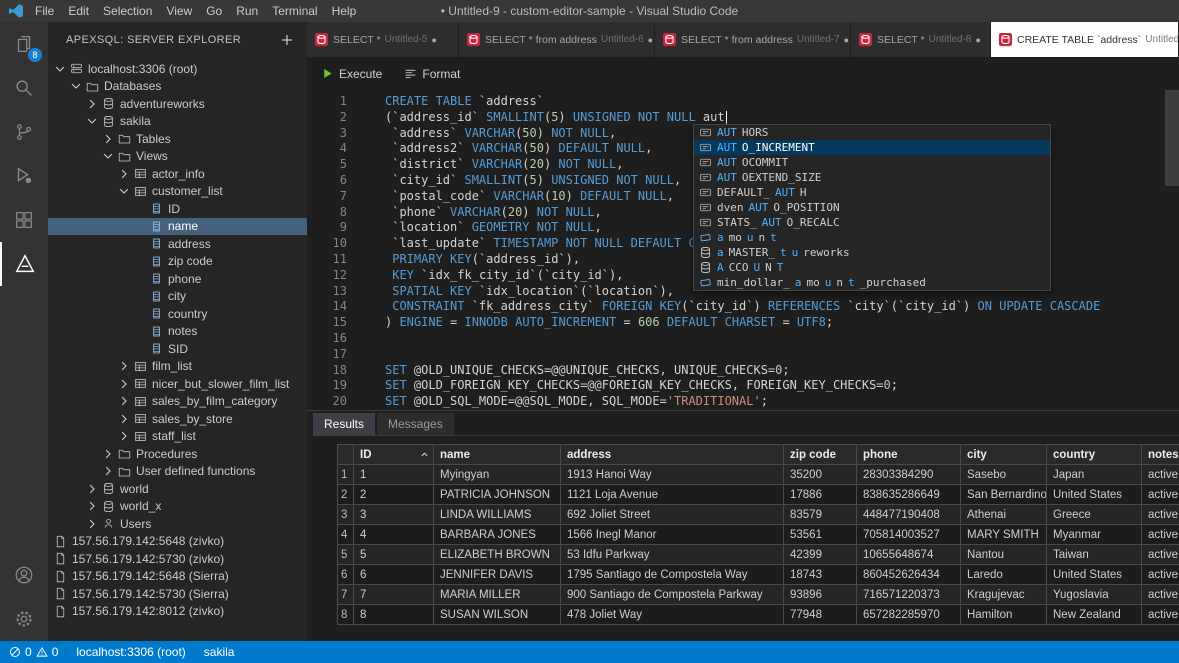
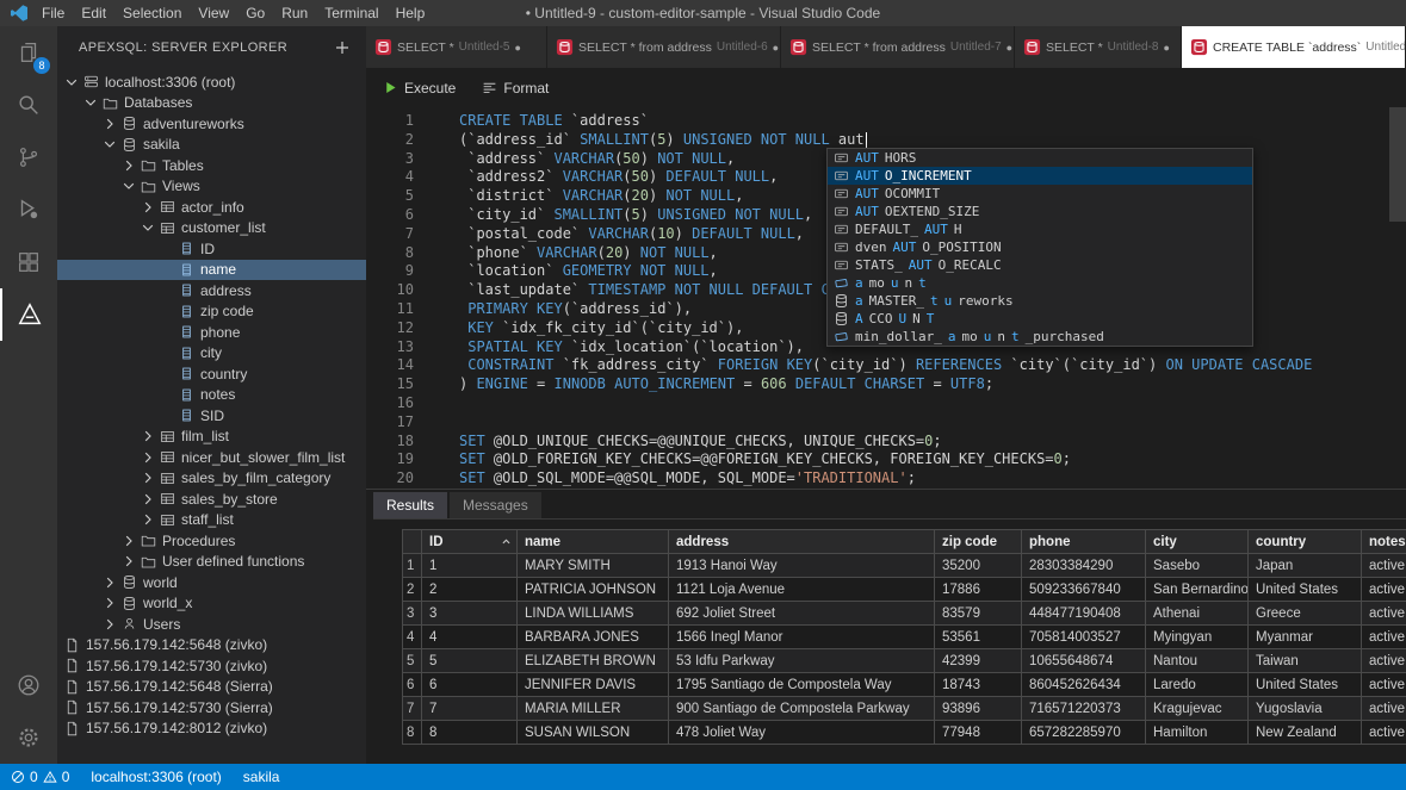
  File
  Edit
  Selection
  View
  Go
  Run
  Terminal
  Help
  • Untitled-9 - custom-editor-sample - Visual Studio Code
  8
  APEXSQL: SERVER EXPLORER
  localhost:3306 (root)
  Databases
  adventureworks
  sakila
  Tables
  Views
  actor_info
  customer_list
  ID
  name
  address
  zip code
  phone
  city
  country
  notes
  SID
  film_list
  nicer_but_slower_film_list
  sales_by_film_category
  sales_by_store
  staff_list
  Procedures
  User defined functions
  world
  world_x
  Users
  157.56.179.142:5648 (zivko)
  157.56.179.142:5730 (zivko)
  157.56.179.142:5648 (Sierra)
  157.56.179.142:5730 (Sierra)
  157.56.179.142:8012 (zivko)
  SELECT *
  Untitled-5
  ●
  SELECT * from address
  Untitled-6
  ●
  SELECT * from address
  Untitled-7
  ●
  SELECT *
  Untitled-8
  ●
  CREATE TABLE `address`
  Untitled
  Execute
  Format
  1
  2
  3
  4
  5
  6
  7
  8
  9
  10
  11
  12
  13
  14
  15
  16
  17
  18
  19
  20
  CREATE TABLE `address`
  (`address_id` SMALLINT(5) UNSIGNED NOT NULL aut
  `address` VARCHAR(50) NOT NULL,
  `address2` VARCHAR(50) DEFAULT NULL,
  `district` VARCHAR(20) NOT NULL,
  `city_id` SMALLINT(5) UNSIGNED NOT NULL,
  `postal_code` VARCHAR(10) DEFAULT NULL,
  `phone` VARCHAR(20) NOT NULL,
  `location` GEOMETRY NOT NULL,
  PRIMARY KEY(`address_id`),
  KEY `idx_fk_city_id`(`city_id`),
  SPATIAL KEY `idx_location`(`location`),
  CONSTRAINT `fk_address_city` FOREIGN KEY(`city_id`) REFERENCES `city`(`city_id`) ON UPDATE CASCADE
  ) ENGINE = INNODB AUTO_INCREMENT = 606 DEFAULT CHARSET = UTF8;
  SET @OLD_UNIQUE_CHECKS=@@UNIQUE_CHECKS, UNIQUE_CHECKS=0;
  SET @OLD_FOREIGN_KEY_CHECKS=@@FOREIGN_KEY_CHECKS, FOREIGN_KEY_CHECKS=0;
  SET @OLD_SQL_MODE=@@SQL_MODE, SQL_MODE='TRADITIONAL';
  AUT
  HORS
  AUT
  O_INCREMENT
  AUT
  OCOMMIT
  AUT
  OEXTEND_SIZE
  DEFAULT_
  AUT
  H
  dven
  AUT
  O_POSITION
  STATS_
  AUT
  O_RECALC
  a
  mo
  u
  n
  t
  a
  MASTER_
  t
  u
  reworks
  A
  CCO
  U
  N
  T
  min_dollar_
  a
  mo
  u
  n
  t
  _purchased
  Results
  Messages
  	ID	name	address	zip code	phone	city	country	notes
- 1	1	Myingyan	1913 Hanoi Way	35200	28303384290	Sasebo	Japan	active
+ 1	1	MARY SMITH	1913 Hanoi Way	35200	28303384290	Sasebo	Japan	active
- 2	2	PATRICIA JOHNSON	1121 Loja Avenue	17886	838635286649	San Bernardino	United States	active
+ 2	2	PATRICIA JOHNSON	1121 Loja Avenue	17886	509233667840	San Bernardino	United States	active
  3	3	LINDA WILLIAMS	692 Joliet Street	83579	448477190408	Athenai	Greece	active
- 4	4	BARBARA JONES	1566 Inegl Manor	53561	705814003527	MARY SMITH	Myanmar	active
+ 4	4	BARBARA JONES	1566 Inegl Manor	53561	705814003527	Myingyan	Myanmar	active
  5	5	ELIZABETH BROWN	53 Idfu Parkway	42399	10655648674	Nantou	Taiwan	active
  6	6	JENNIFER DAVIS	1795 Santiago de Compostela Way	18743	860452626434	Laredo	United States	active
  7	7	MARIA MILLER	900 Santiago de Compostela Parkway	93896	716571220373	Kragujevac	Yugoslavia	active
  8	8	SUSAN WILSON	478 Joliet Way	77948	657282285970	Hamilton	New Zealand	active
  0
  0
  localhost:3306 (root)
  sakila
